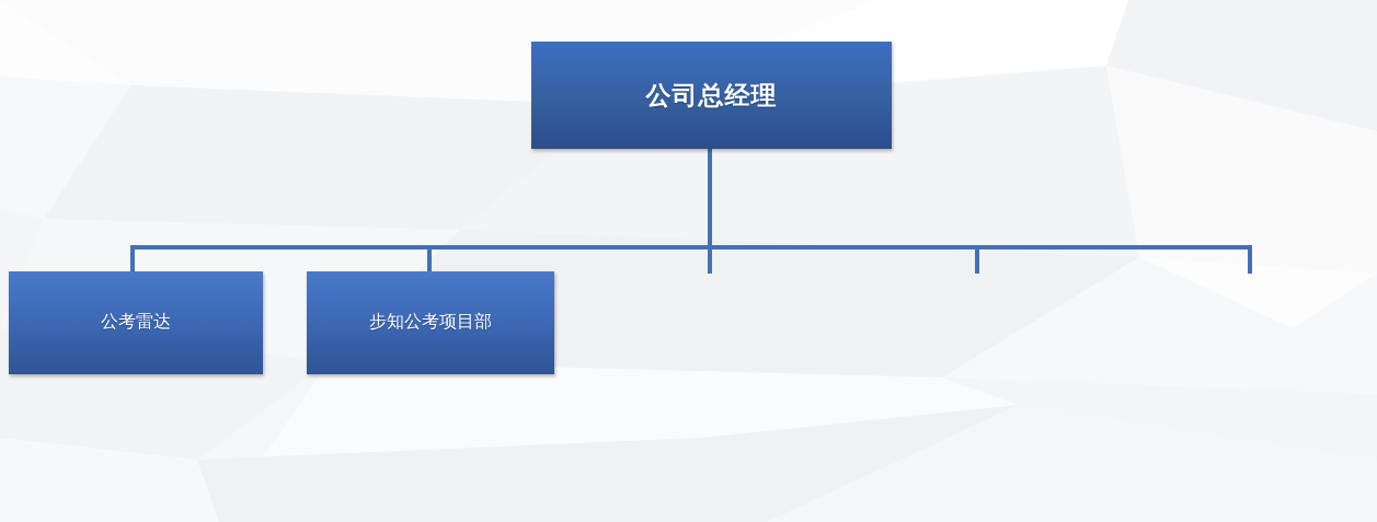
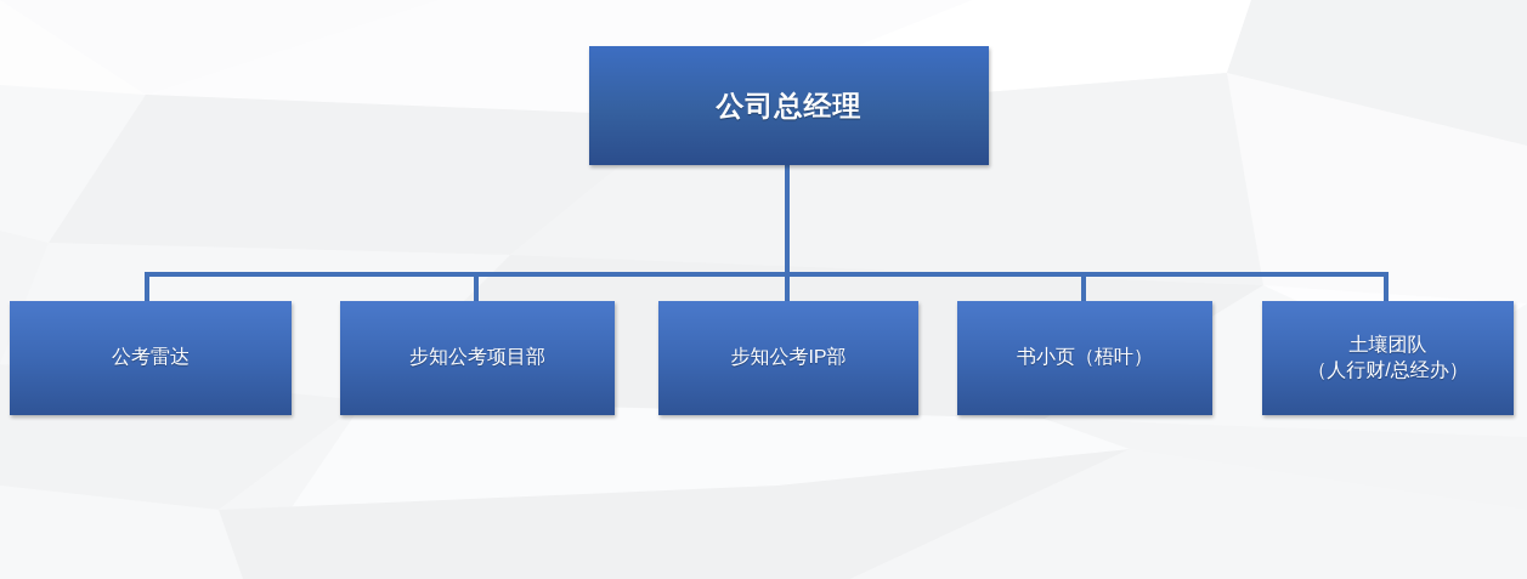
  公司总经理
  公考雷达
  步知公考项目部
+ 步知公考IP部
+ 书小页（梧叶）
+ 土壤团队
+ （人行财/总经办）
